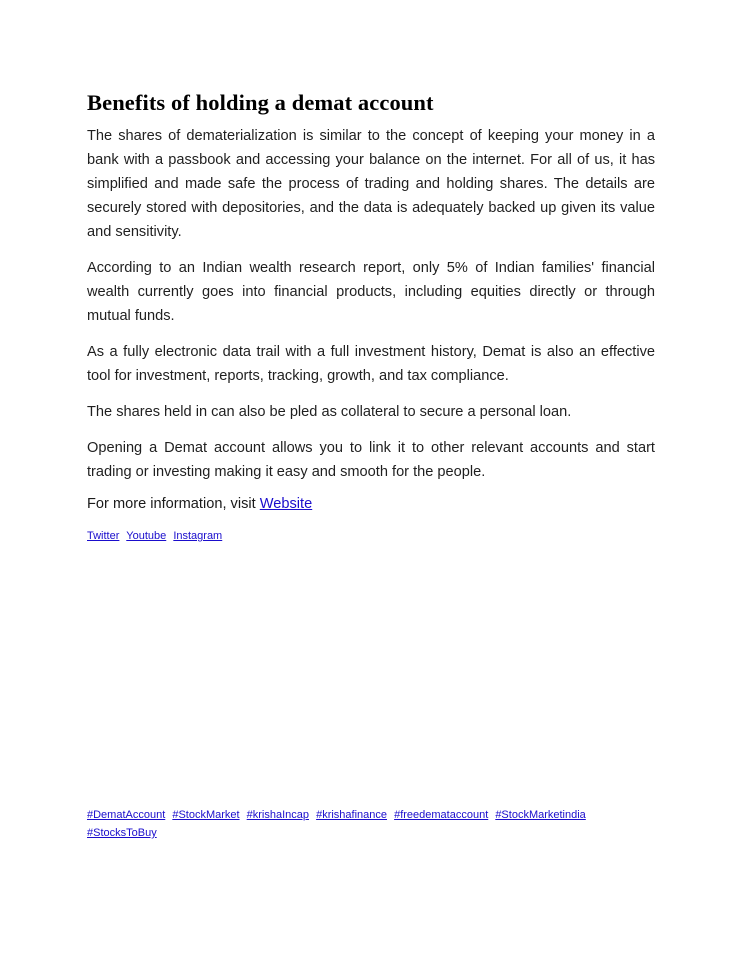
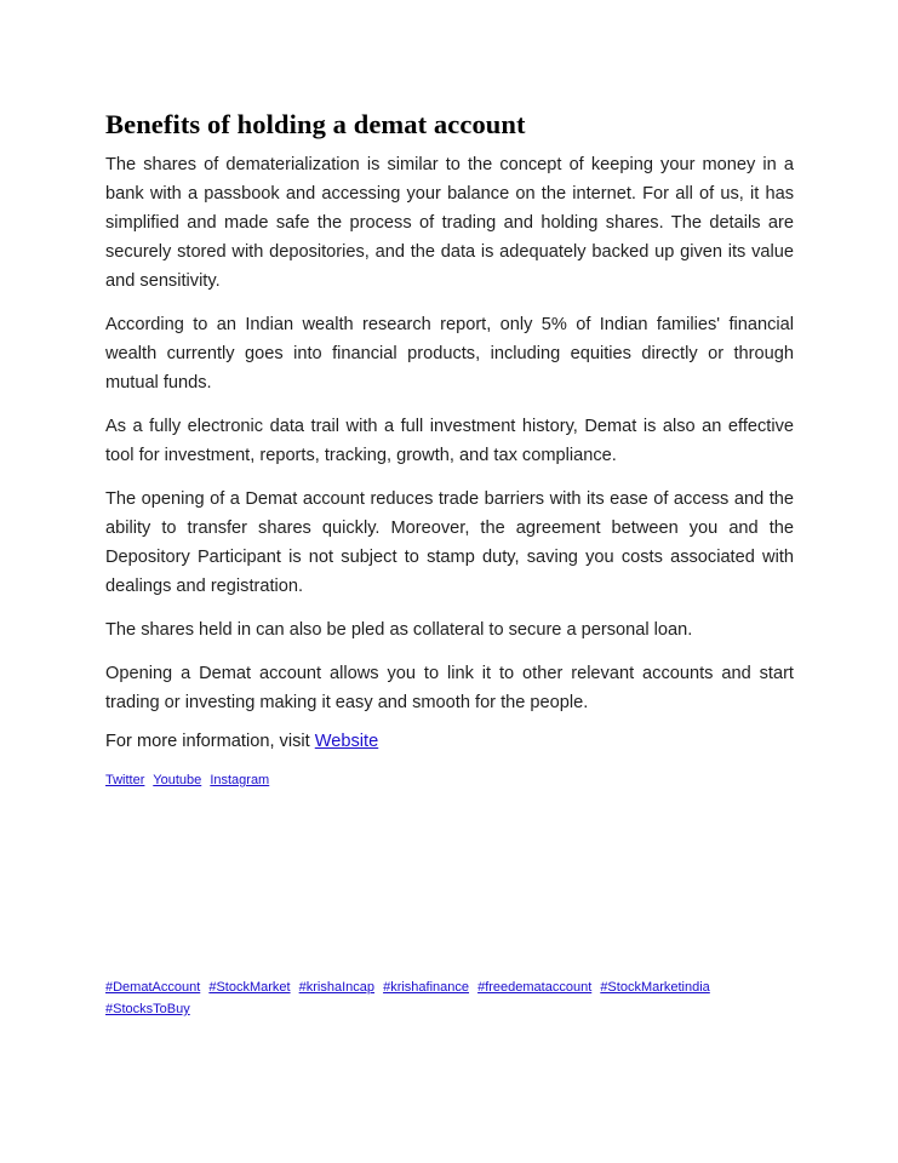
  Benefits of holding a demat account
  The shares of dematerialization is similar to the concept of keeping your money in a bank with a passbook and accessing your balance on the internet. For all of us, it has simplified and made safe the process of trading and holding shares. The details are securely stored with depositories, and the data is adequately backed up given its value and sensitivity.
  According to an Indian wealth research report, only 5% of Indian families' financial wealth currently goes into financial products, including equities directly or through mutual funds.
  As a fully electronic data trail with a full investment history, Demat is also an effective tool for investment, reports, tracking, growth, and tax compliance.
+ The opening of a Demat account reduces trade barriers with its ease of access and the ability to transfer shares quickly. Moreover, the agreement between you and the Depository Participant is not subject to stamp duty, saving you costs associated with dealings and registration.
  The shares held in can also be pled as collateral to secure a personal loan.
  Opening a Demat account allows you to link it to other relevant accounts and start trading or investing making it easy and smooth for the people.
  For more information, visit Website
  Twitter Youtube Instagram
  #DematAccount #StockMarket #krishaIncap #krishafinance #freedemataccount #StockMarketindia
  #StocksToBuy
